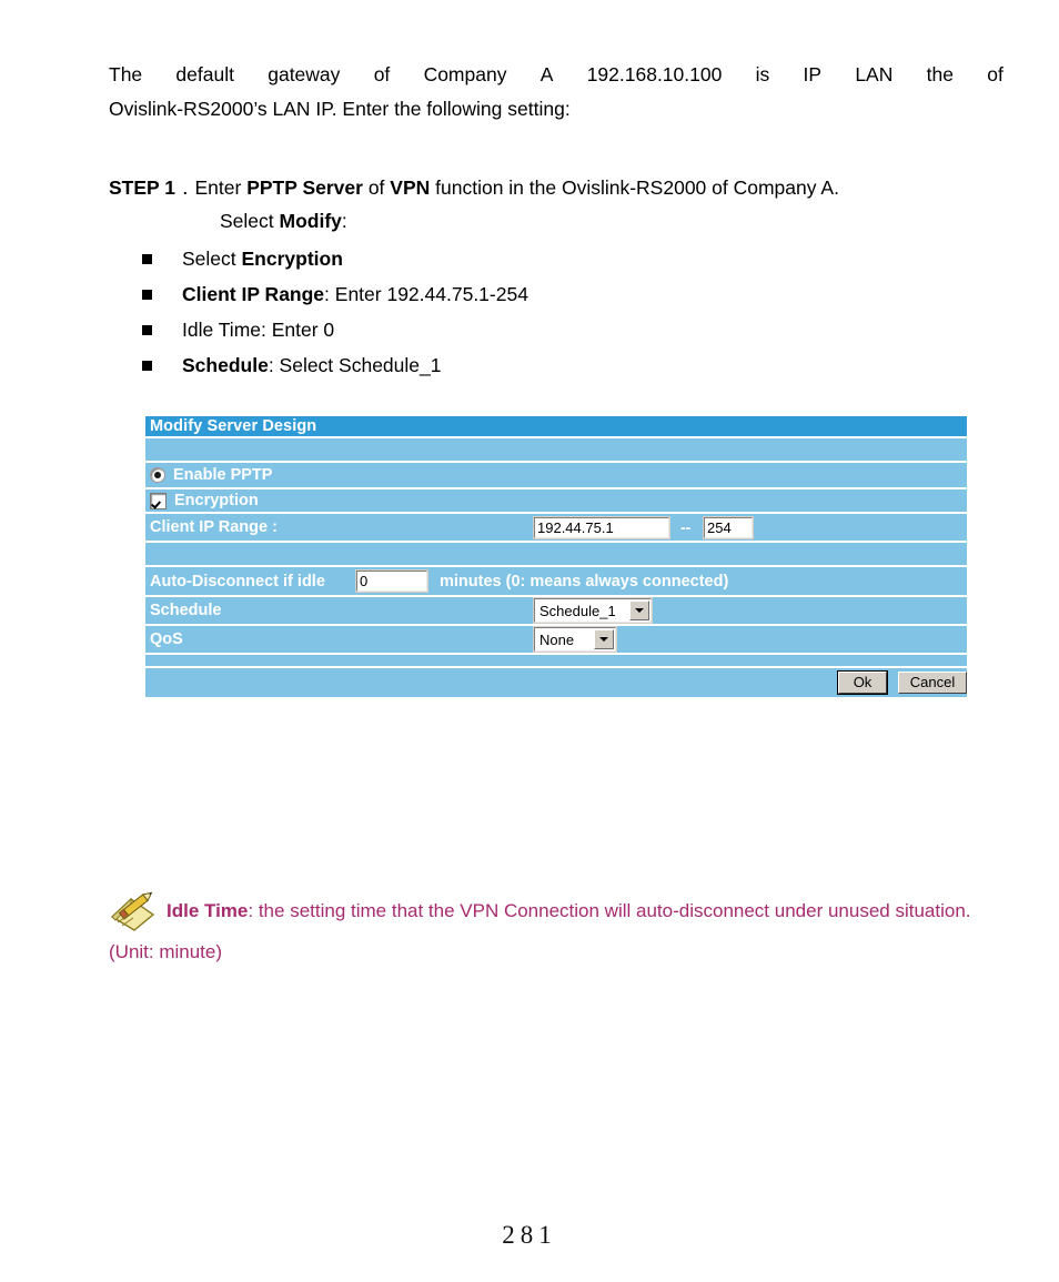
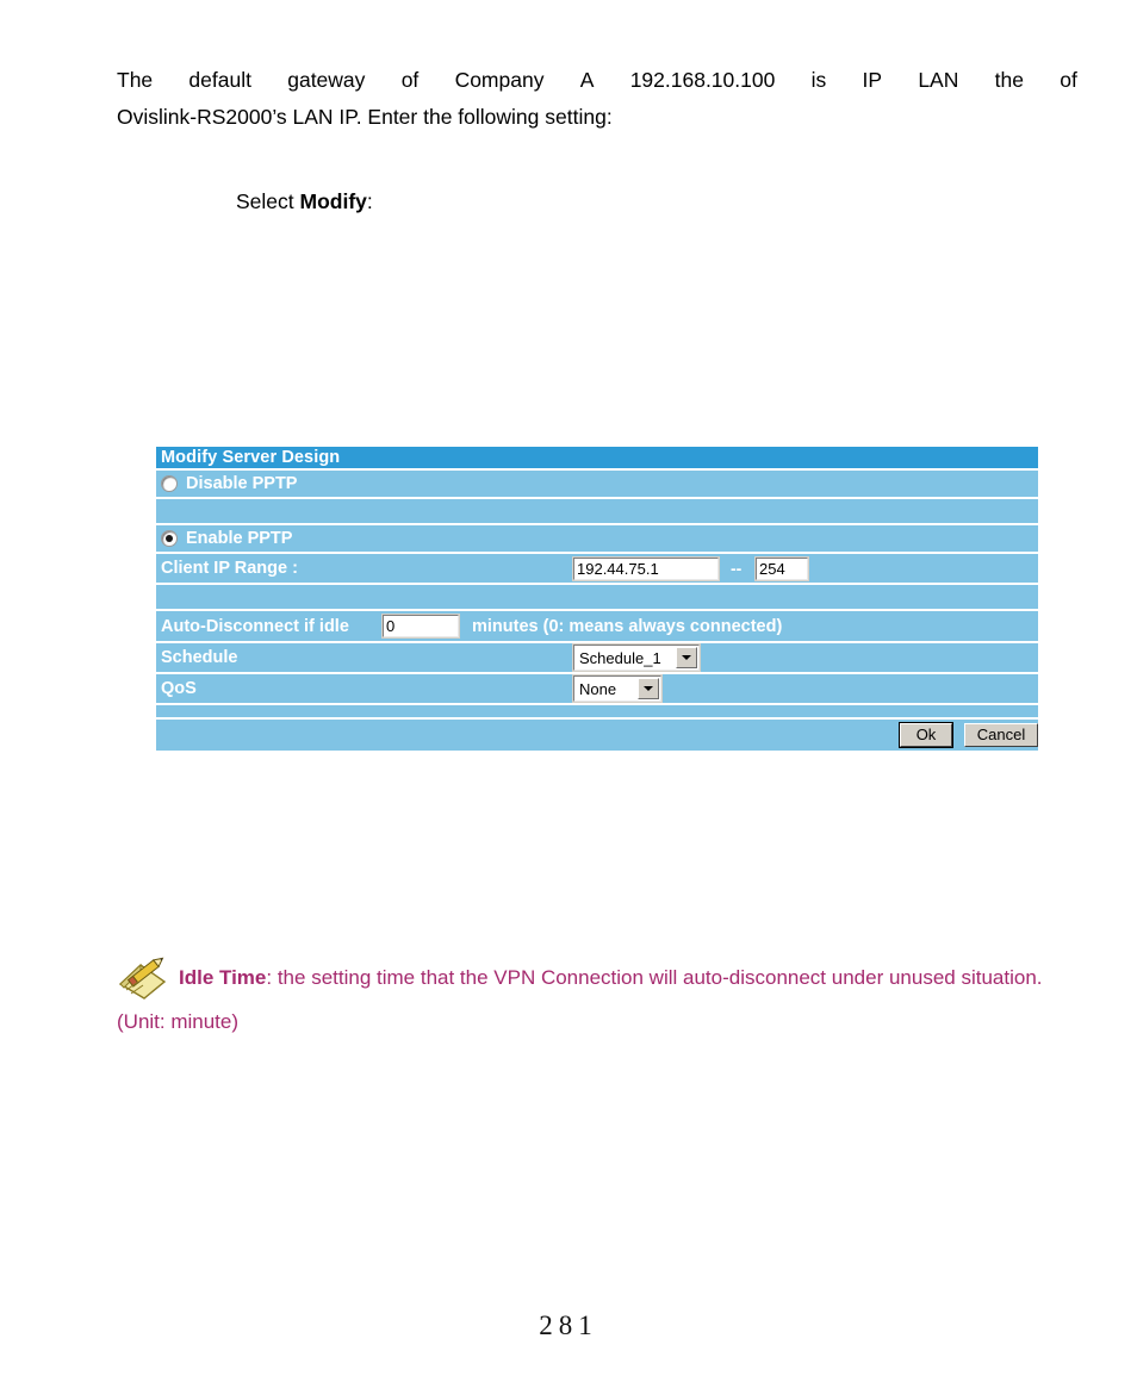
  The
  default
  gateway
  of
  Company
  A
  192.168.10.100
  is
  IP
  LAN
  the
  of
  Ovislink-RS2000’s LAN IP. Enter the following setting:
- STEP 1．Enter PPTP Server of VPN function in the Ovislink-RS2000 of Company A.
  Select Modify:
- Select Encryption
- Client IP Range: Enter 192.44.75.1-254
- Idle Time: Enter 0
- Schedule: Select Schedule_1
  Modify Server Design
+ Disable PPTP
  Enable PPTP
- Encryption
  Client IP Range :
  192.44.75.1
  --
  254
  Auto-Disconnect if idle
  0
  minutes (0: means always connected)
  Schedule
  Schedule_1
  QoS
  None
  Ok
  Cancel
  Idle Time: the setting time that the VPN Connection will auto-disconnect under unused situation. (Unit: minute)
  281
